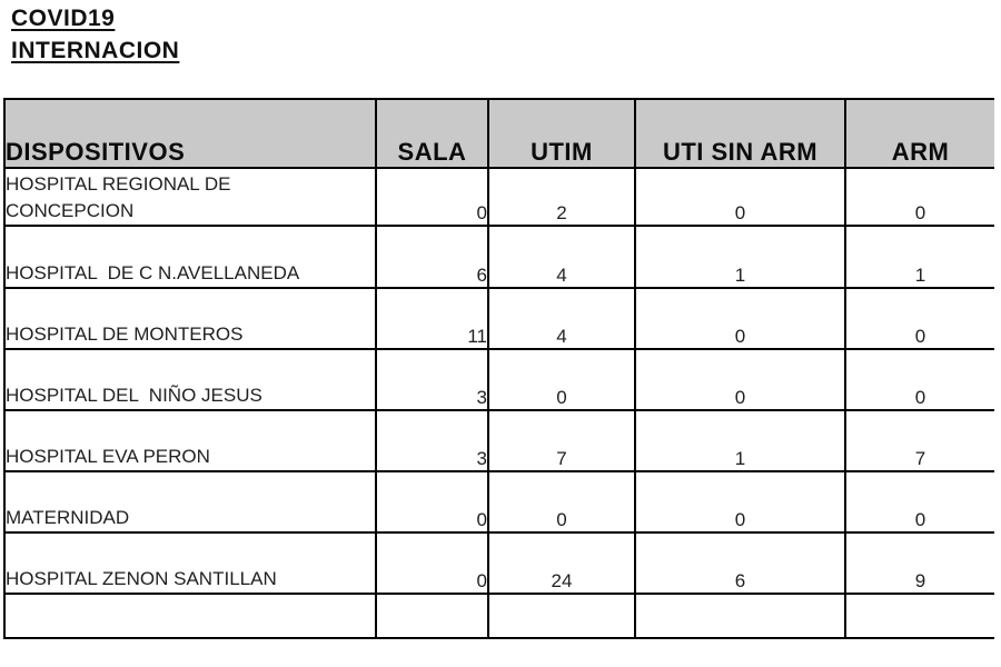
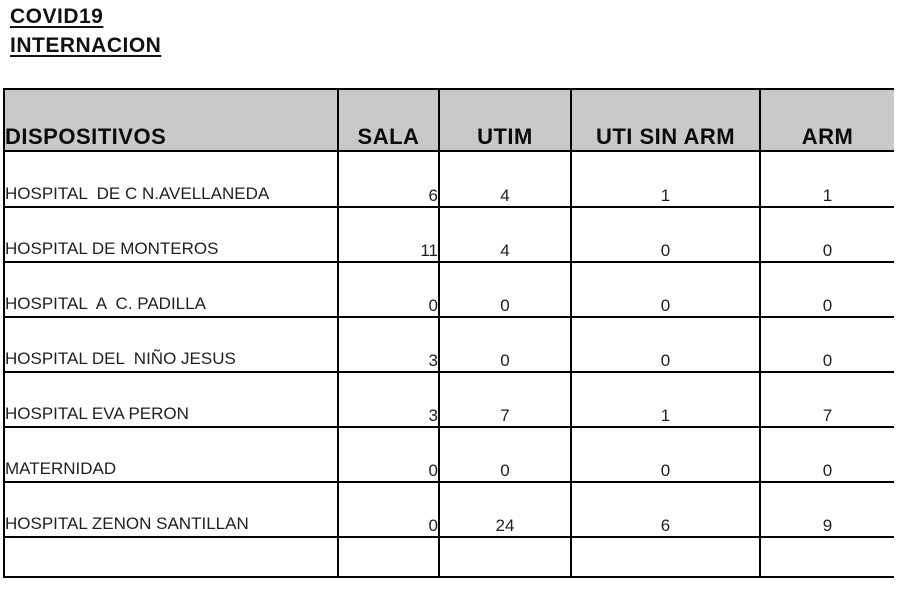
  COVID19
  INTERNACION
  DISPOSITIVOS	SALA	UTIM	UTI SIN ARM	ARM
- HOSPITAL REGIONAL DE CONCEPCION	0	2	0	0
  HOSPITAL DE C N.AVELLANEDA	6	4	1	1
  HOSPITAL DE MONTEROS	11	4	0	0
+ HOSPITAL A C. PADILLA	0	0	0	0
  HOSPITAL DEL NIÑO JESUS	3	0	0	0
  HOSPITAL EVA PERON	3	7	1	7
  MATERNIDAD	0	0	0	0
  HOSPITAL ZENON SANTILLAN	0	24	6	9
